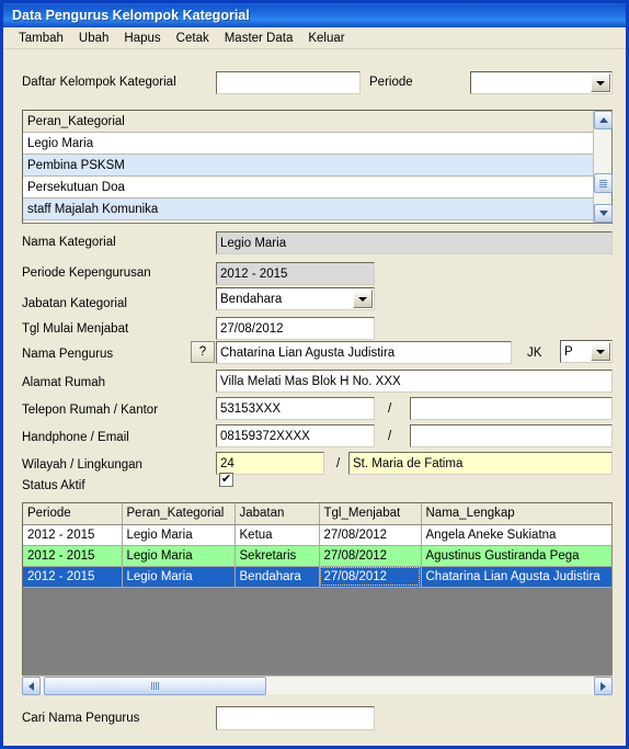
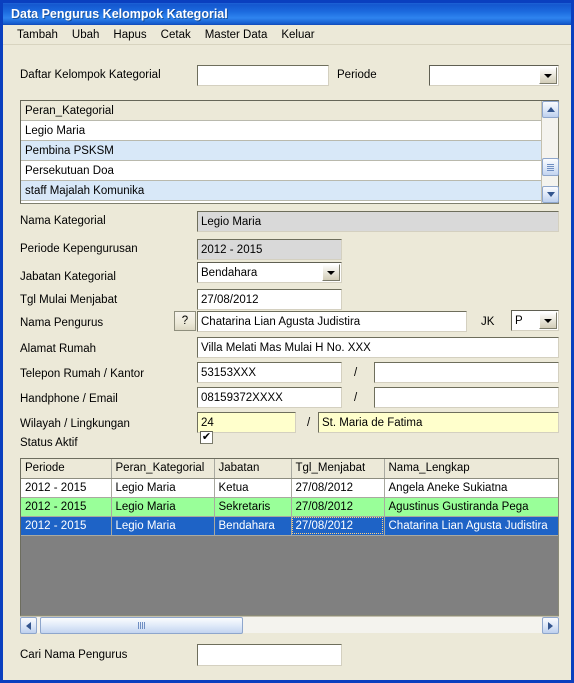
  Data Pengurus Kelompok Kategorial
  Tambah
  Ubah
  Hapus
  Cetak
  Master Data
  Keluar
  Daftar Kelompok Kategorial
  Periode
  Peran_Kategorial
  Legio Maria
  Pembina PSKSM
  Persekutuan Doa
  staff Majalah Komunika
  Nama Kategorial
  Legio Maria
  Periode Kepengurusan
  2012 - 2015
  Jabatan Kategorial
  Bendahara
  Tgl Mulai Menjabat
  27/08/2012
  Nama Pengurus
  ?
  Chatarina Lian Agusta Judistira
  JK
  P
  Alamat Rumah
- Villa Melati Mas Blok H No. XXX
+ Villa Melati Mas Mulai H No. XXX
  Telepon Rumah / Kantor
  53153XXX
  /
  Handphone / Email
  08159372XXXX
  /
  Wilayah / Lingkungan
  24
  /
  St. Maria de Fatima
  Status Aktif
  ✔
  Periode	Peran_Kategorial	Jabatan	Tgl_Menjabat	Nama_Lengkap
  2012 - 2015	Legio Maria	Ketua	27/08/2012	Angela Aneke Sukiatna
  2012 - 2015	Legio Maria	Sekretaris	27/08/2012	Agustinus Gustiranda Pega
  2012 - 2015	Legio Maria	Bendahara	27/08/2012	Chatarina Lian Agusta Judistira
  Cari Nama Pengurus
